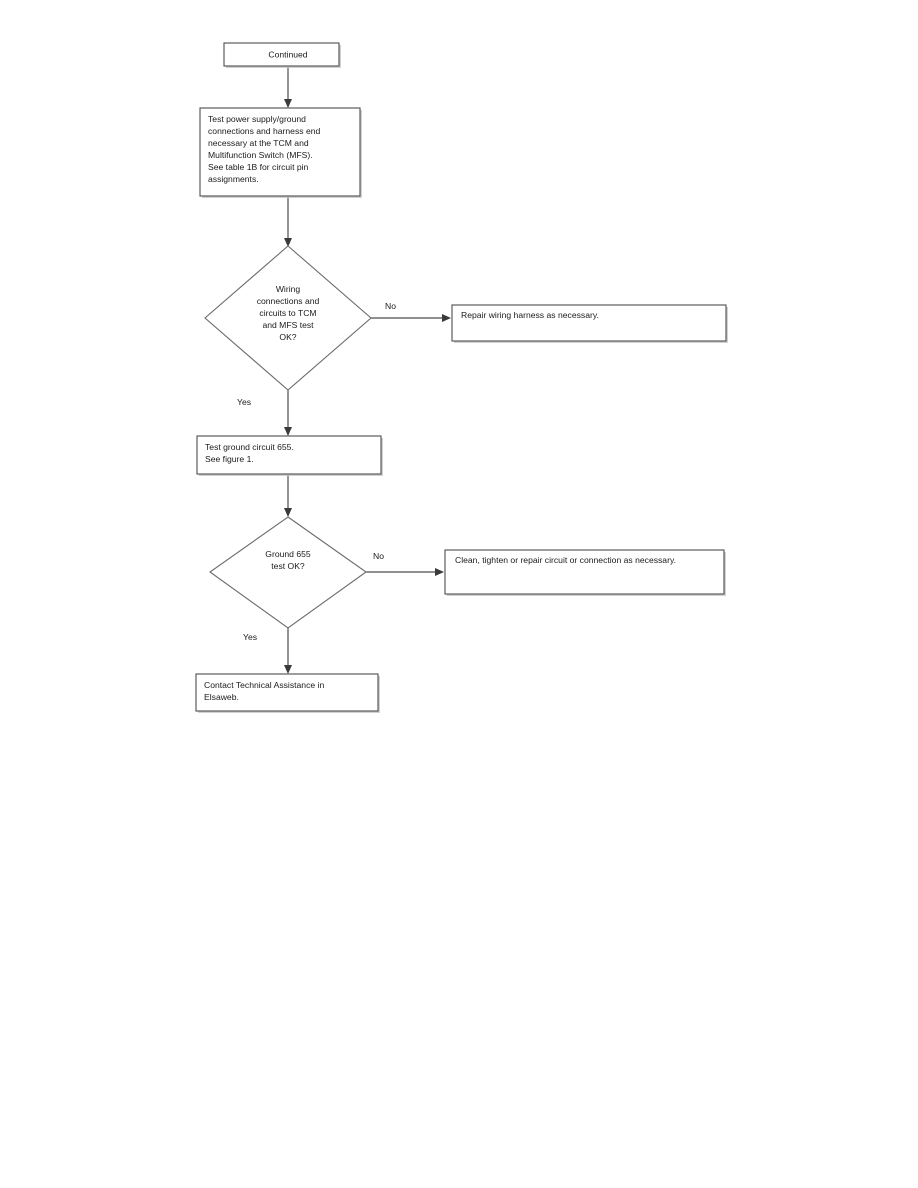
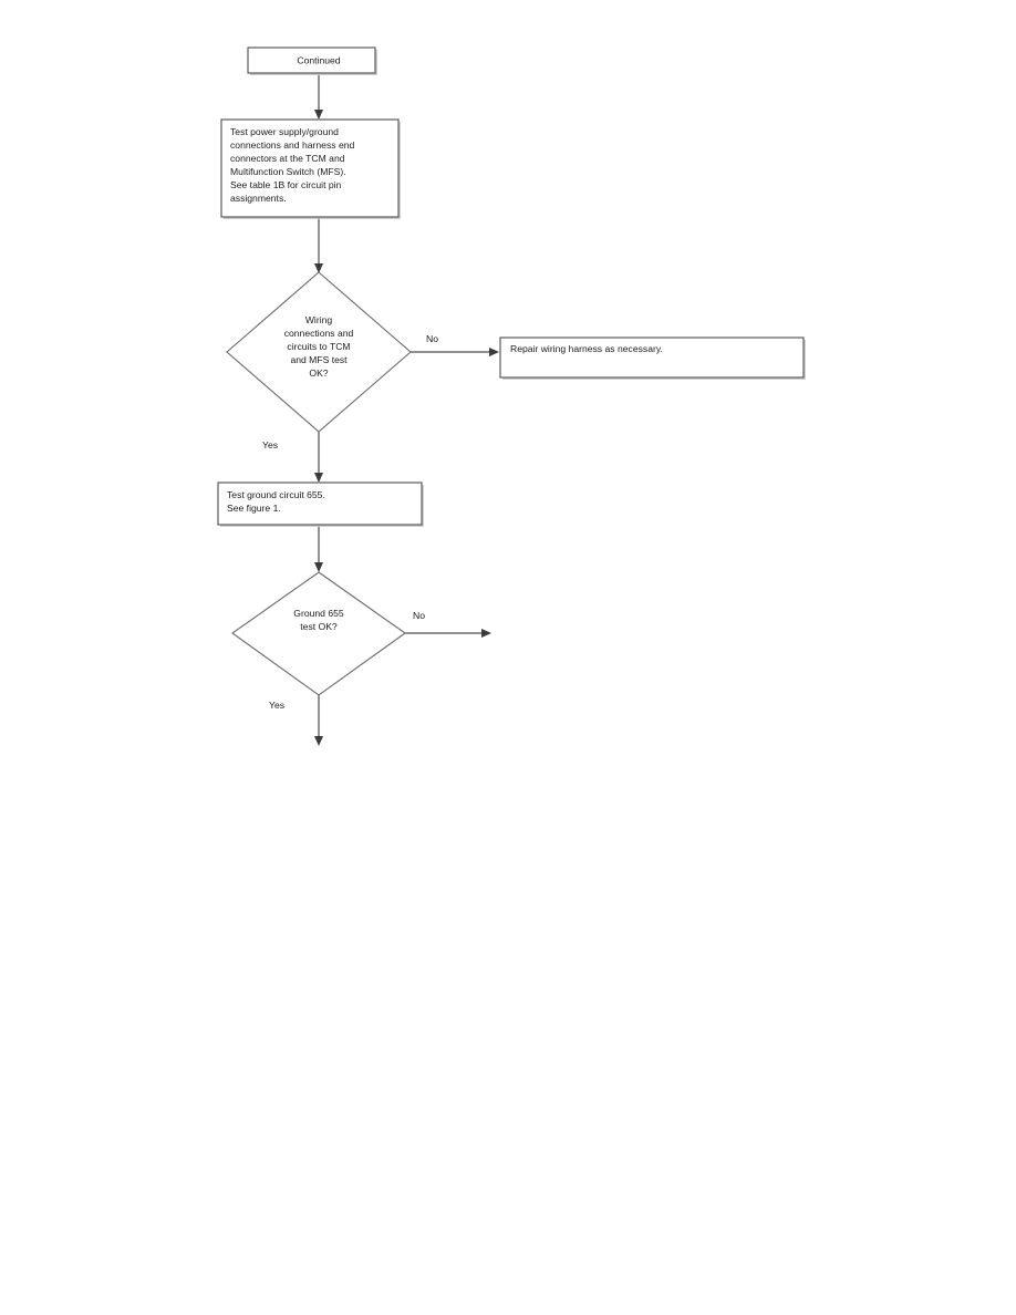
  Continued
  Test power supply/ground
  connections and harness end
- necessary at the TCM and
+ connectors at the TCM and
  Multifunction Switch (MFS).
  See table 1B for circuit pin
  assignments.
  Wiring
  connections and
  circuits to TCM
  and MFS test
  OK?
  No
  Yes
  Repair wiring harness as necessary.
  Test ground circuit 655.
  See figure 1.
  Ground 655
  test OK?
  No
  Yes
- Clean, tighten or repair circuit or connection as necessary.
- Contact Technical Assistance in
- Elsaweb.
